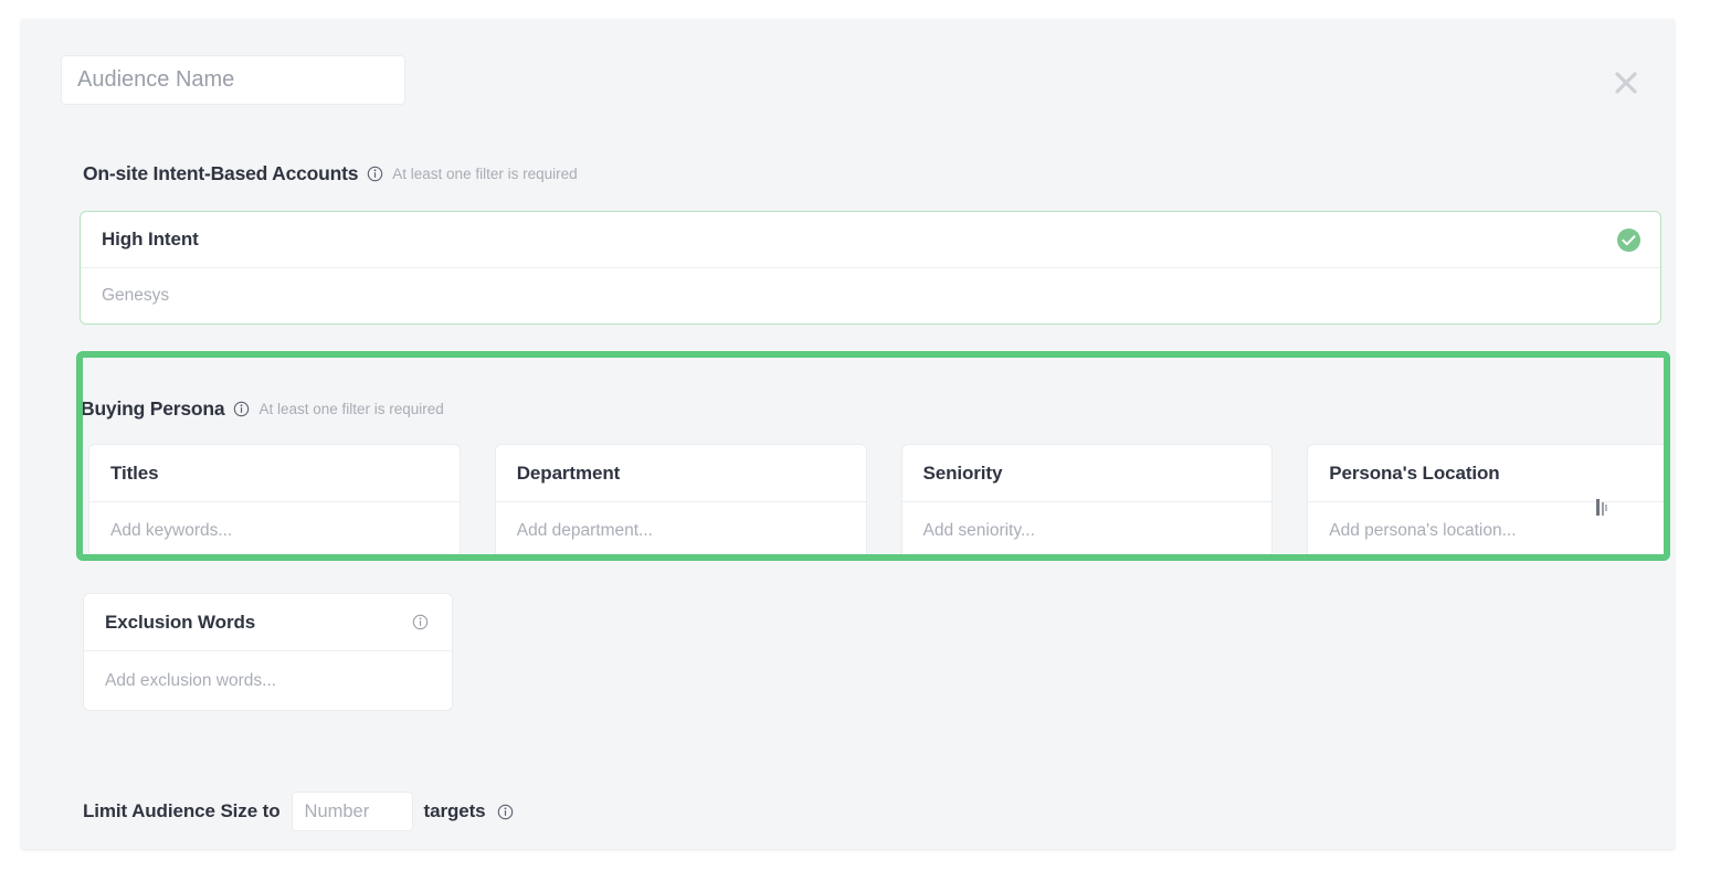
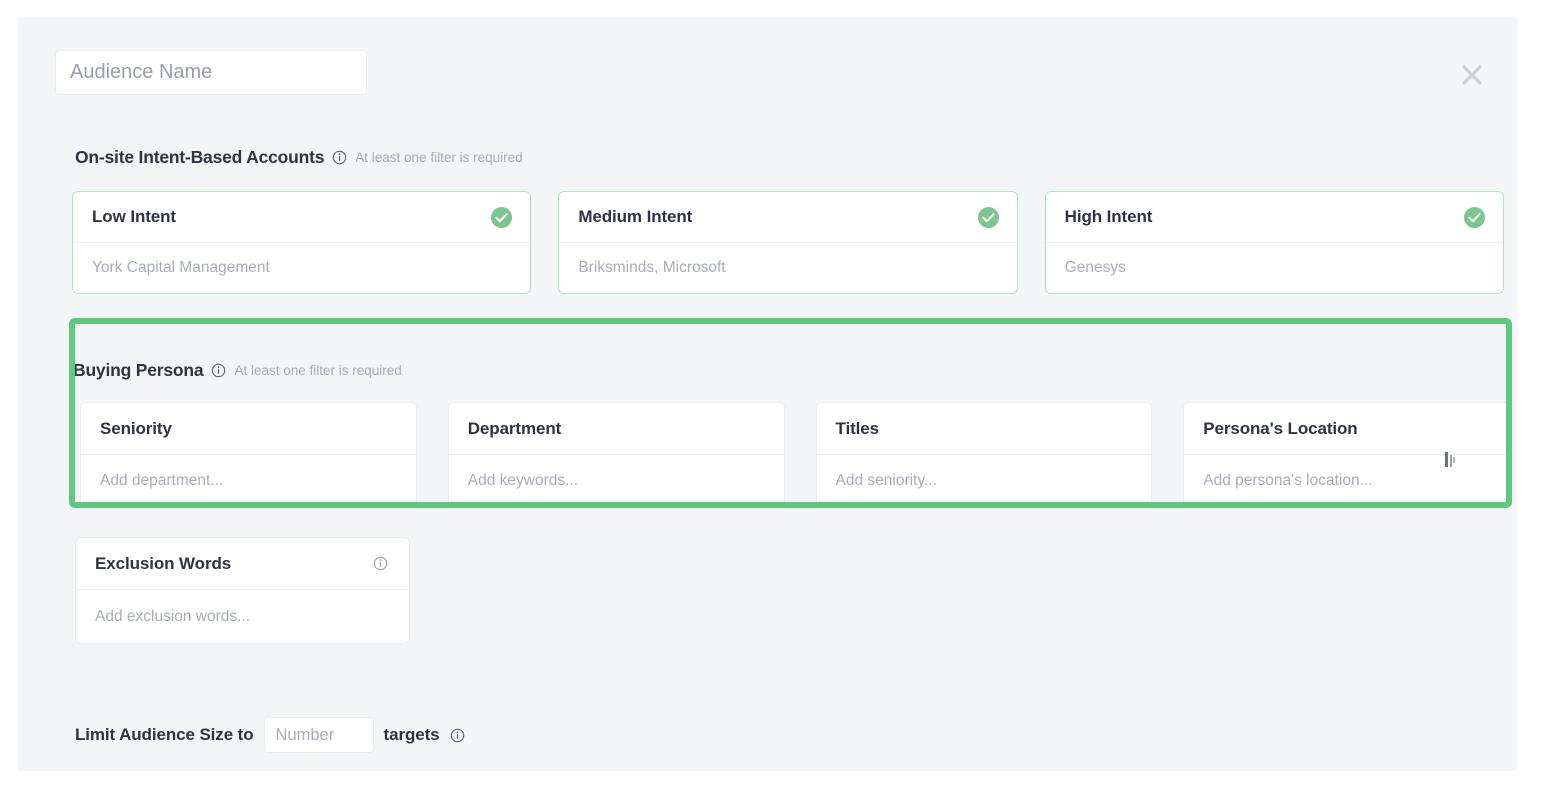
  Audience Name
  On-site Intent-Based Accounts
  At least one filter is required
+ Low Intent
+ York Capital Management
+ Medium Intent
+ Briksminds, Microsoft
  High Intent
  Genesys
  Buying Persona
  At least one filter is required
- Titles
+ Seniority
- Add keywords...
+ Add department...
  Department
- Add department...
+ Add keywords...
- Seniority
+ Titles
  Add seniority...
  Persona's Location
  Add persona's location...
  Exclusion Words
  Add exclusion words...
  Limit Audience Size to
  Number
  targets
